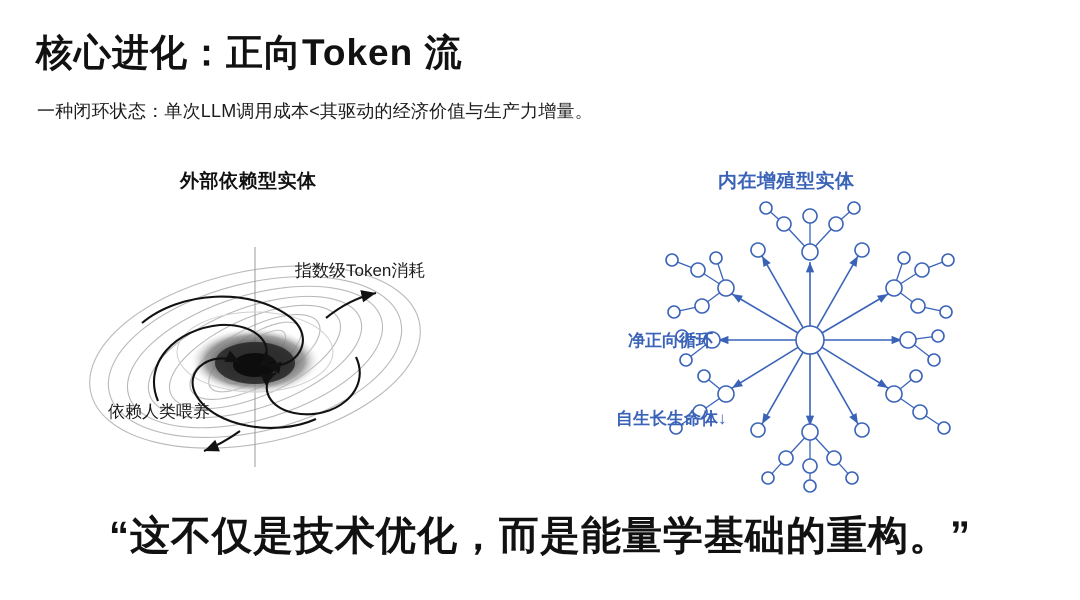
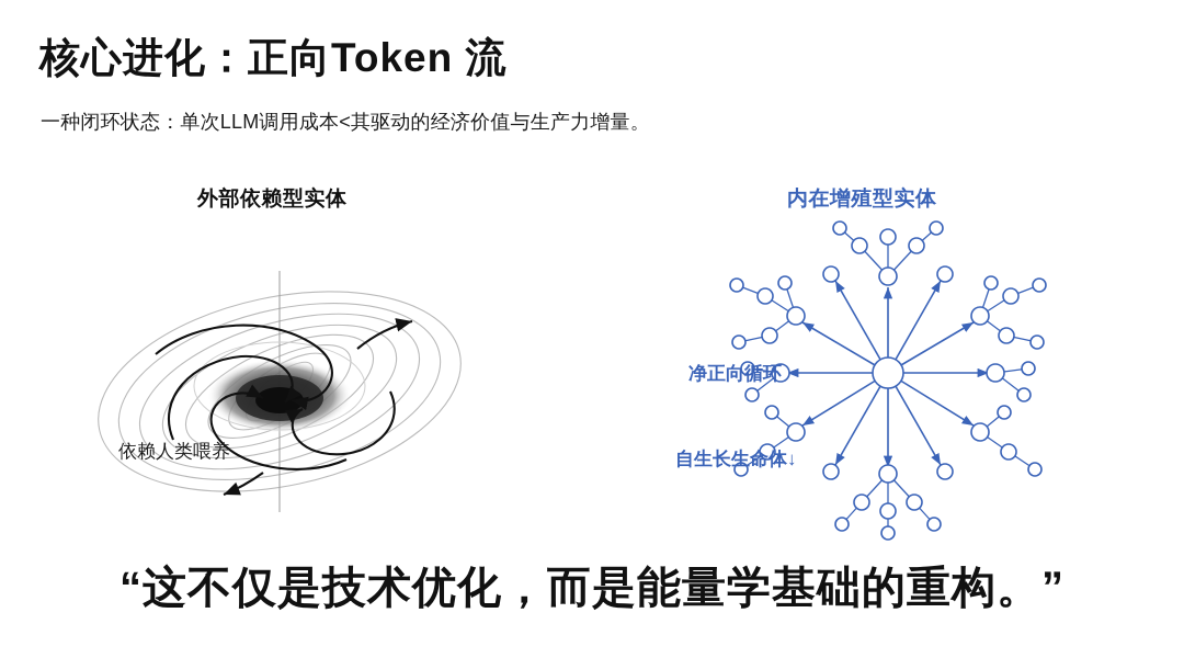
  核心进化：正向Token 流
  一种闭环状态：单次LLM调用成本<其驱动的经济价值与生产力增量。
  外部依赖型实体
  内在增殖型实体
- 指数级Token消耗
  依赖人类喂养
  净正向循环
  自生长生命体↓
  “这不仅是技术优化，而是能量学基础的重构。”
